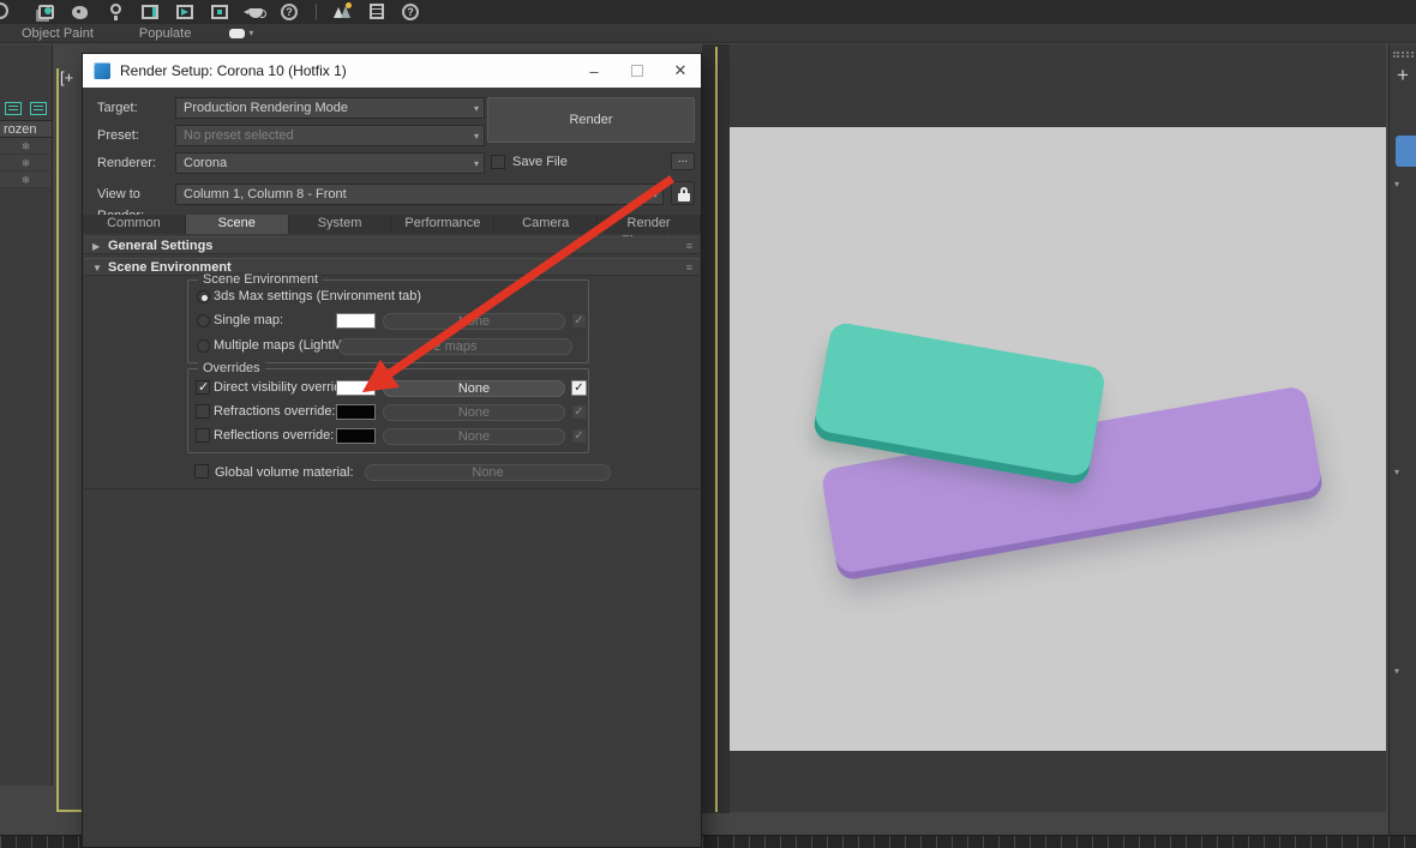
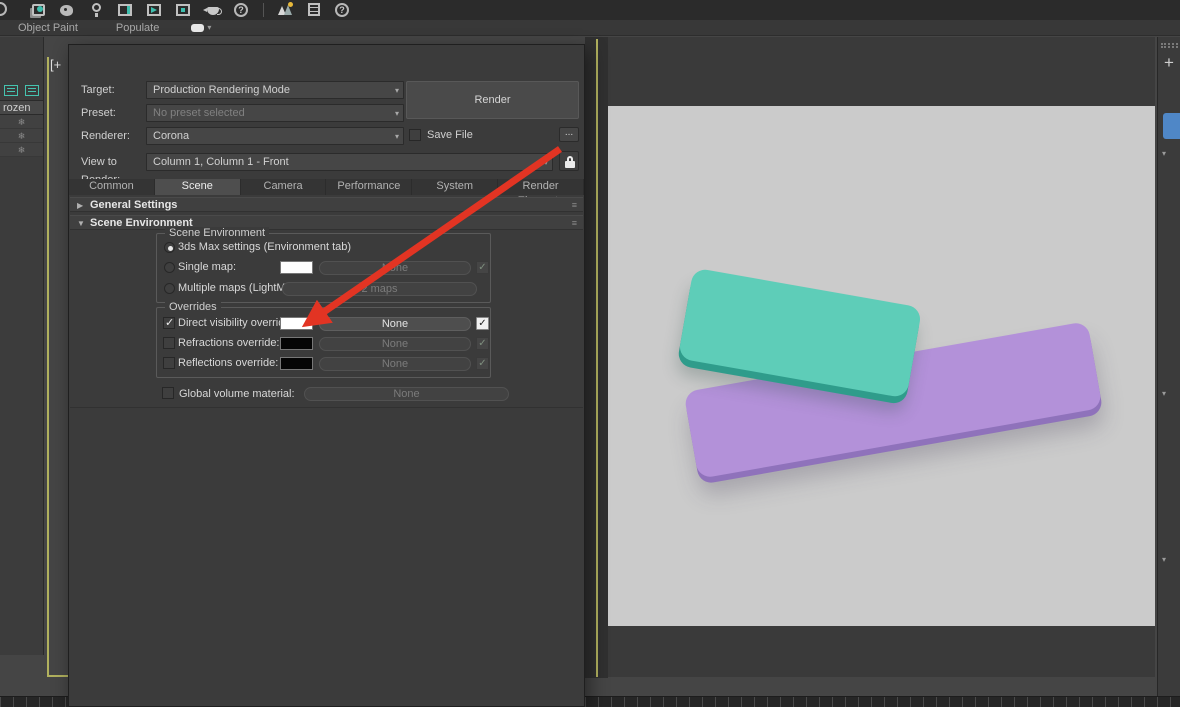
  ?
  ?
  Object Paint
  Populate
  ▾
  rozen
  ❄
  ❄
  ❄
  [+
  +
  ▾
  ▾
  ▾
- Render Setup: Corona 10 (Hotfix 1)
- –
- ✕
  Target:
  Production Rendering Mode
  ▾
  Render
  Preset:
  No preset selected
  ▾
  Renderer:
  Corona
  ▾
  Save File
  ...
- Column 1, Column 8 - Front
+ Column 1, Column 1 - Front
  Common
  Scene
- System
+ Camera
  Performance
- Camera
+ System
  ▶
  General Settings
  ≡
  ▼
  Scene Environment
  ≡
  Scene Environment
  3ds Max settings (Environment tab)
  Single map:
  ✓
  Multiple maps (LightM
  2 maps
  Overrides
  Direct visibility overri
  None
  ✓
  Refractions override:
  None
  ✓
  Reflections override:
  None
  ✓
  Global volume material:
  None
